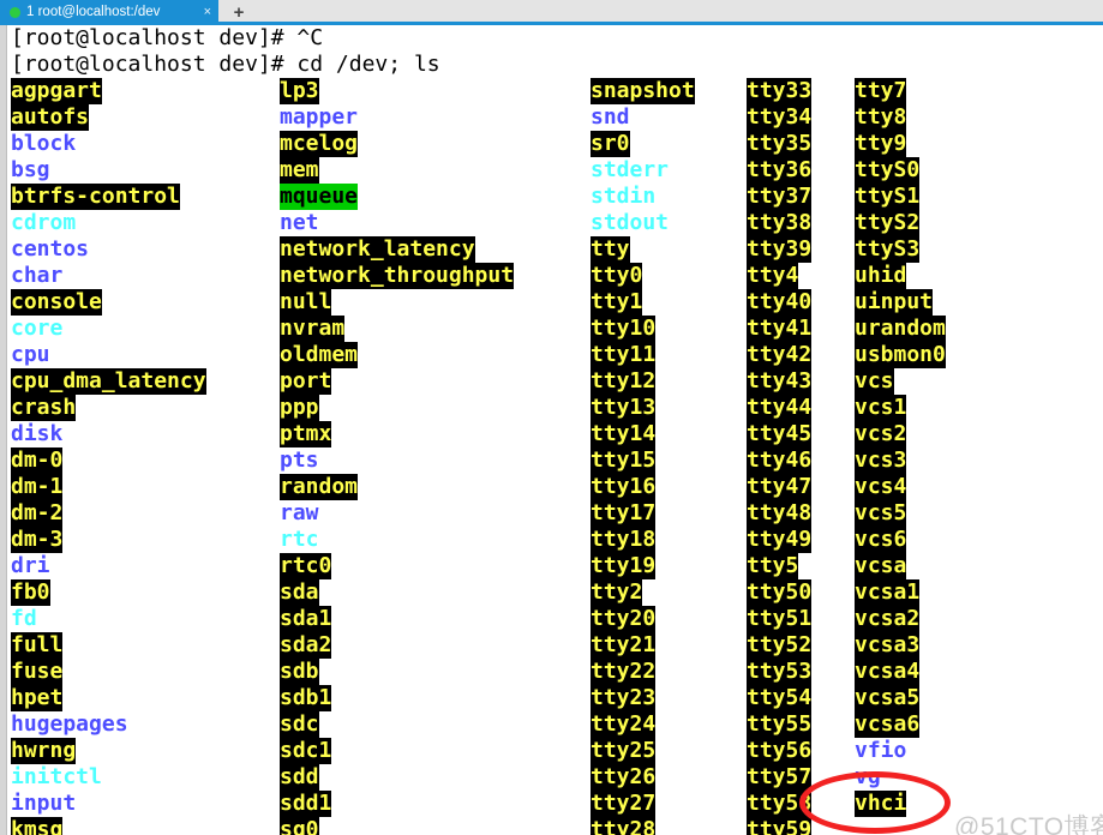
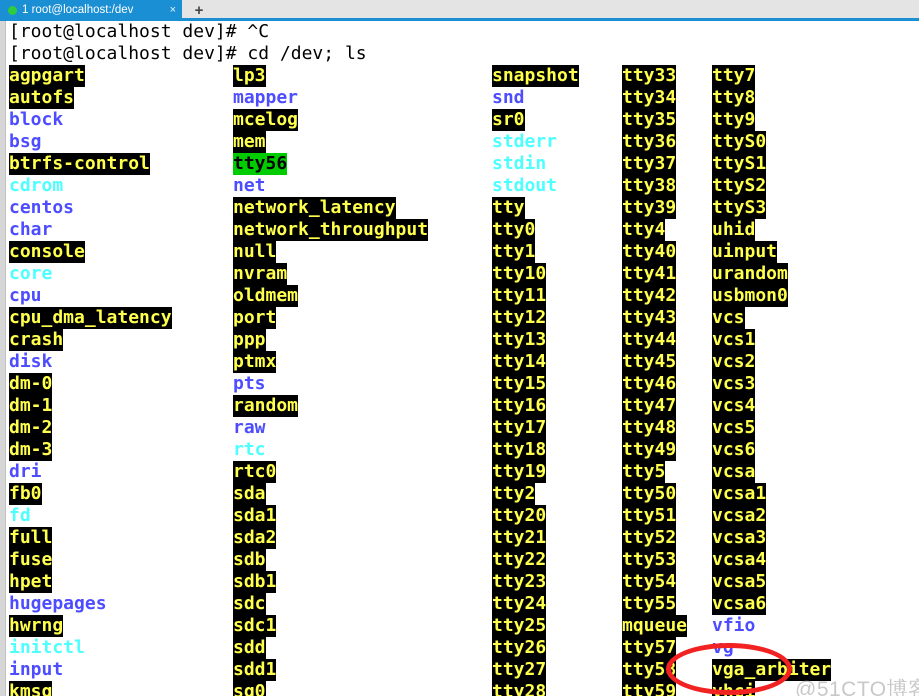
  1 root@localhost:/dev
  ×
  +
  [root@localhost dev]# ^C
  [root@localhost dev]# cd /dev; ls
  agpgart
  autofs
  block
  bsg
  btrfs-control
  cdrom
  centos
  char
  console
  core
  cpu
  cpu_dma_latency
  crash
  disk
  dm-0
  dm-1
  dm-2
  dm-3
  dri
  fb0
  fd
  full
  fuse
  hpet
  hugepages
  hwrng
  initctl
  input
  kmsg
  lp3
  mapper
  mcelog
  mem
- mqueue
+ tty56
  net
  network_latency
  network_throughput
  null
  nvram
  oldmem
  port
  ppp
  ptmx
  pts
  random
  raw
  rtc
  rtc0
  sda
  sda1
  sda2
  sdb
  sdb1
  sdc
  sdc1
  sdd
  sdd1
  sg0
  snapshot
  snd
  sr0
  stderr
  stdin
  stdout
  tty
  tty0
  tty1
  tty10
  tty11
  tty12
  tty13
  tty14
  tty15
  tty16
  tty17
  tty18
  tty19
  tty2
  tty20
  tty21
  tty22
  tty23
  tty24
  tty25
  tty26
  tty27
  tty28
  tty33
  tty34
  tty35
  tty36
  tty37
  tty38
  tty39
  tty4
  tty40
  tty41
  tty42
  tty43
  tty44
  tty45
  tty46
  tty47
  tty48
  tty49
  tty5
  tty50
  tty51
  tty52
  tty53
  tty54
  tty55
- tty56
+ mqueue
  tty57
  tty58
  tty59
  tty7
  tty8
  tty9
  ttyS0
  ttyS1
  ttyS2
  ttyS3
  uhid
  uinput
  urandom
  usbmon0
  vcs
  vcs1
  vcs2
  vcs3
  vcs4
  vcs5
  vcs6
  vcsa
  vcsa1
  vcsa2
  vcsa3
  vcsa4
  vcsa5
  vcsa6
  vfio
  vg
+ vga_arbiter
  vhci
  @51CTO博
